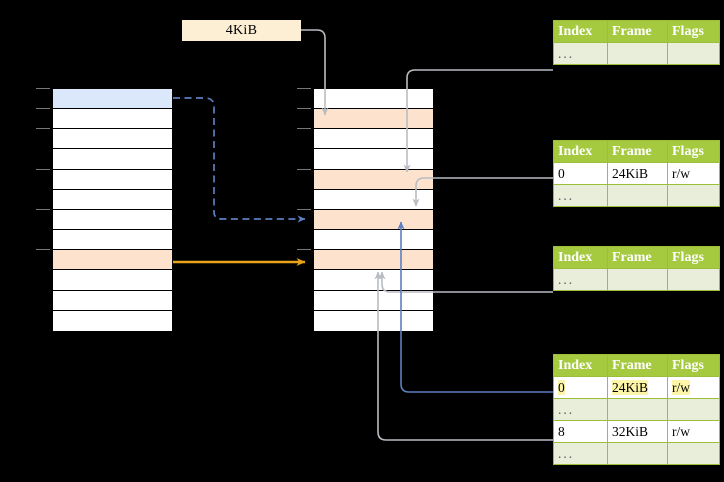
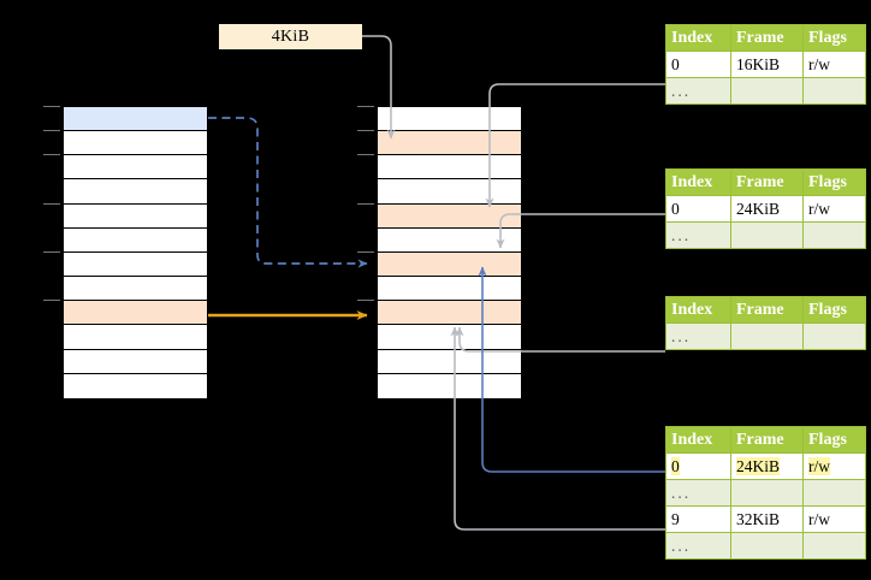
  4KiB
  Index	Frame	Flags
+ 0	16KiB	r/w
  ...
  Index	Frame	Flags
  0	24KiB	r/w
  ...
  Index	Frame	Flags
  ...
  Index	Frame	Flags
  0	24KiB	r/w
  ...
- 8	32KiB	r/w
+ 9	32KiB	r/w
  ...
